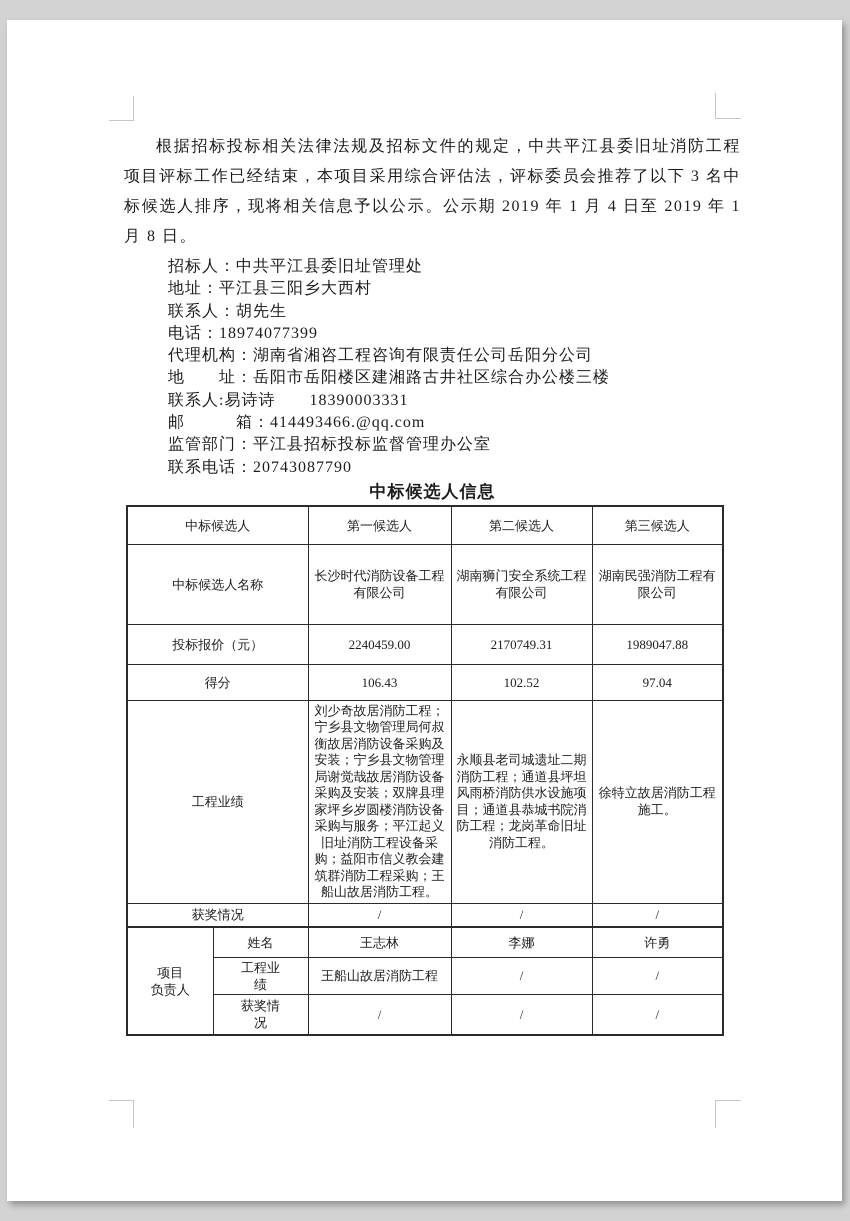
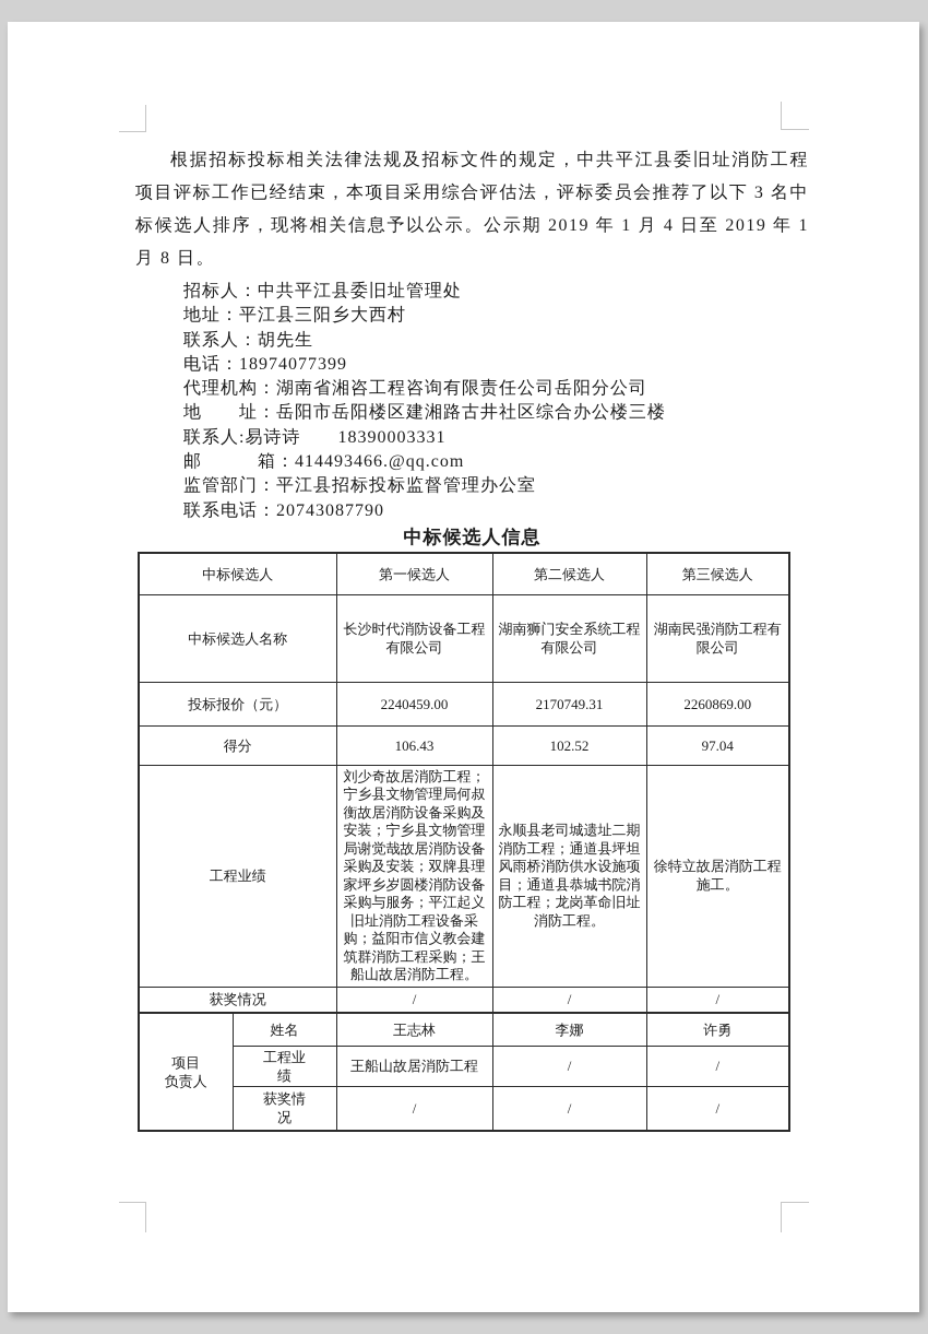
  根据招标投标相关法律法规及招标文件的规定，中共平江县委旧址消防工程项目评标工作已经结束，本项目采用综合评估法，评标委员会推荐了以下 3 名中标候选人排序，现将相关信息予以公示。公示期 2019 年 1 月 4 日至 2019 年 1 月 8 日。
  招标人：中共平江县委旧址管理处
  地址：平江县三阳乡大西村
  联系人：胡先生
  电话：18974077399
  代理机构：湖南省湘咨工程咨询有限责任公司岳阳分公司
  地 址：岳阳市岳阳楼区建湘路古井社区综合办公楼三楼
  联系人:易诗诗 18390003331
  邮 箱：414493466.@qq.com
  监管部门：平江县招标投标监督管理办公室
  联系电话：20743087790
  中标候选人信息
  中标候选人	第一候选人	第二候选人	第三候选人
  中标候选人名称	长沙时代消防设备工程有限公司	湖南狮门安全系统工程有限公司	湖南民强消防工程有限公司
- 投标报价（元）	2240459.00	2170749.31	1989047.88
+ 投标报价（元）	2240459.00	2170749.31	2260869.00
  得分	106.43	102.52	97.04
  工程业绩	刘少奇故居消防工程；宁乡县文物管理局何叔衡故居消防设备采购及安装；宁乡县文物管理局谢觉哉故居消防设备采购及安装；双牌县理家坪乡岁圆楼消防设备采购与服务；平江起义旧址消防工程设备采购；益阳市信义教会建筑群消防工程采购；王船山故居消防工程。	永顺县老司城遗址二期消防工程；通道县坪坦风雨桥消防供水设施项目；通道县恭城书院消防工程；龙岗革命旧址消防工程。	徐特立故居消防工程施工。
  获奖情况	/	/	/
  项目 负责人	姓名	王志林	李娜	许勇
  工程业 绩	王船山故居消防工程	/	/
  获奖情 况	/	/	/
